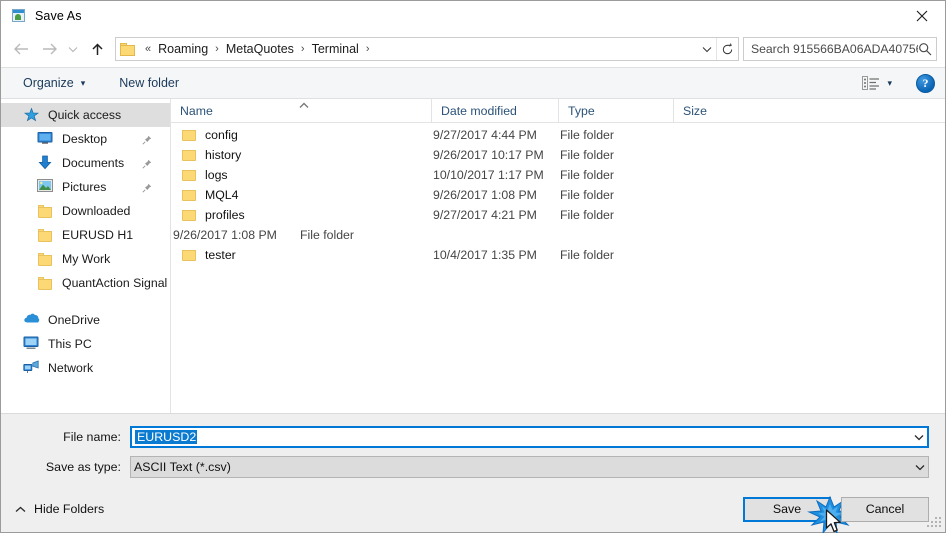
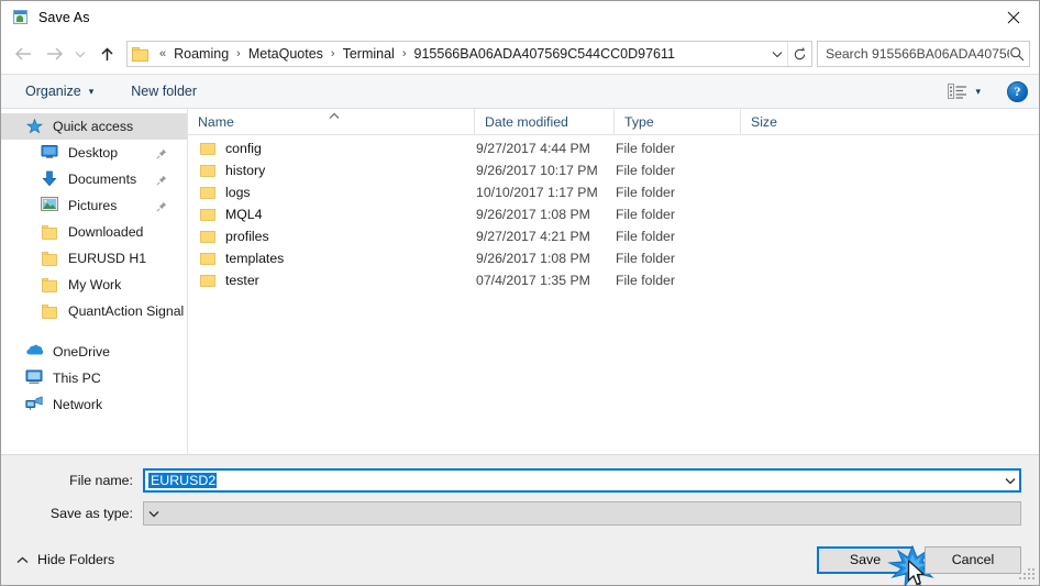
  Save As
  «
  Roaming
  ›
  MetaQuotes
  ›
  Terminal
  ›
+ 915566BA06ADA407569C544CC0D97611
  Search 915566BA06ADA4075
  Organize
  ▾
  New folder
  ▾
  ?
  Quick access
  Desktop
  Documents
  Pictures
  Downloaded
  EURUSD H1
  My Work
  QuantAction Signal
  OneDrive
  This PC
  Network
  Name
  Date modified
  Type
  Size
  config
  9/27/2017 4:44 PM
  File folder
  history
  9/26/2017 10:17 PM
  File folder
  logs
  10/10/2017 1:17 PM
  File folder
  MQL4
  9/26/2017 1:08 PM
  File folder
  profiles
  9/27/2017 4:21 PM
  File folder
+ templates
  9/26/2017 1:08 PM
  File folder
  tester
- 10/4/2017 1:35 PM
+ 07/4/2017 1:35 PM
  File folder
  File name:
  EURUSD2
  Save as type:
- ASCII Text (*.csv)
  Hide Folders
  Save
  Cancel
